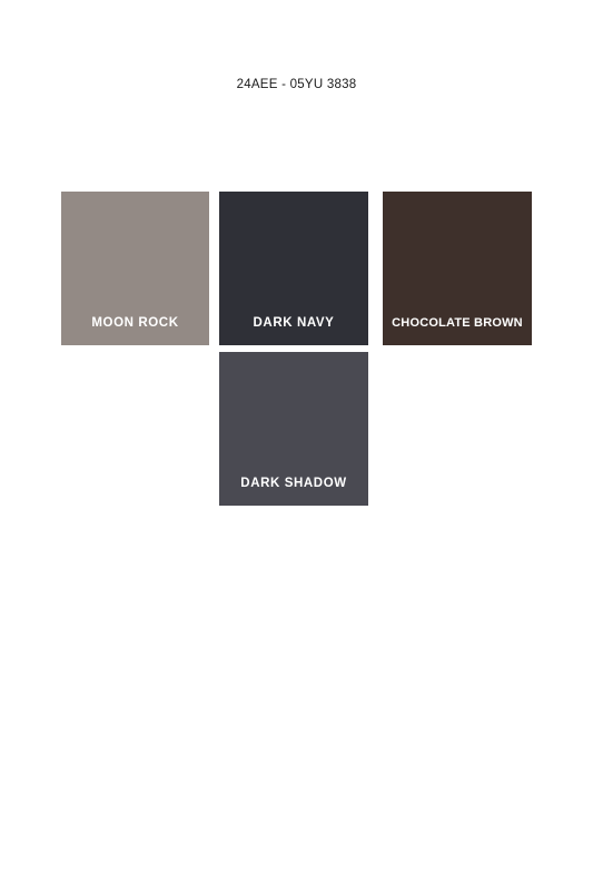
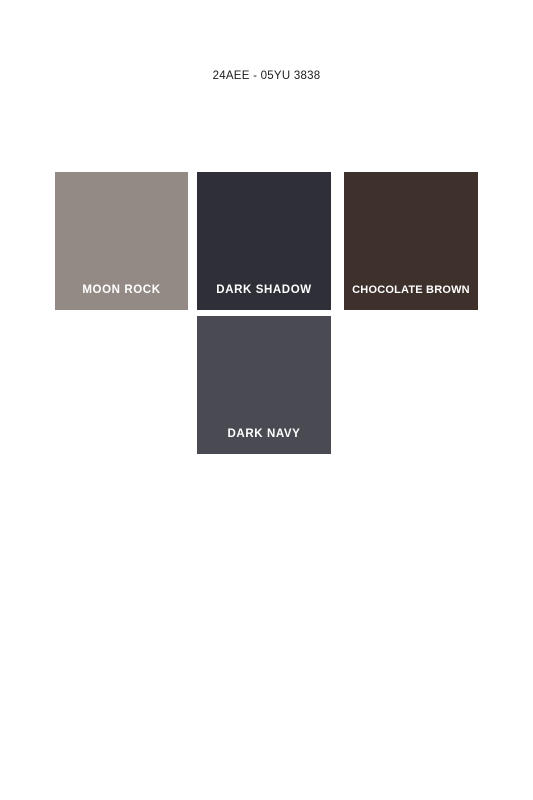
  24AEE - 05YU 3838
  MOON ROCK
- DARK NAVY
+ DARK SHADOW
  CHOCOLATE BROWN
- DARK SHADOW
+ DARK NAVY
